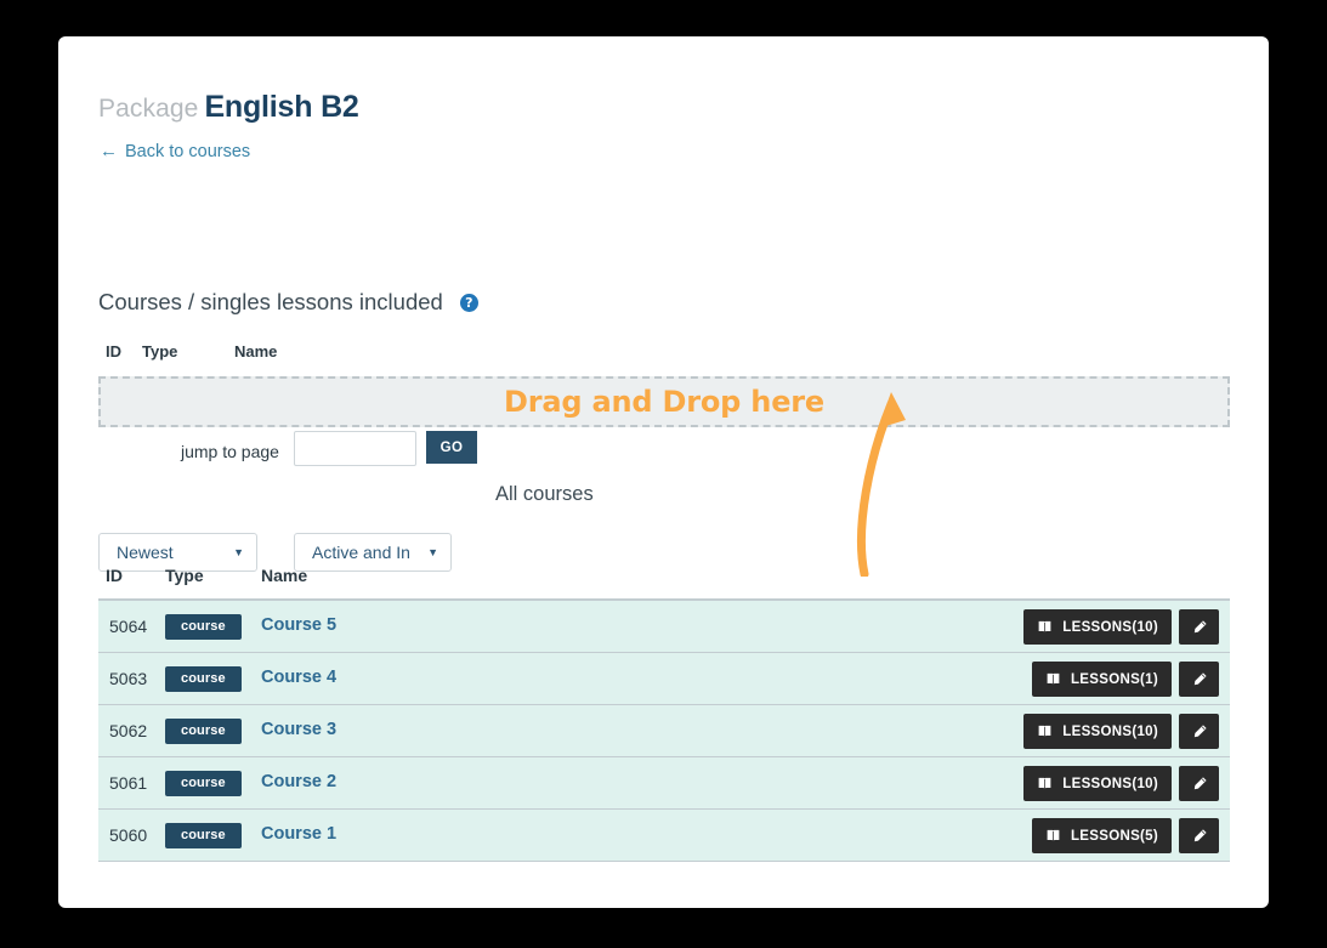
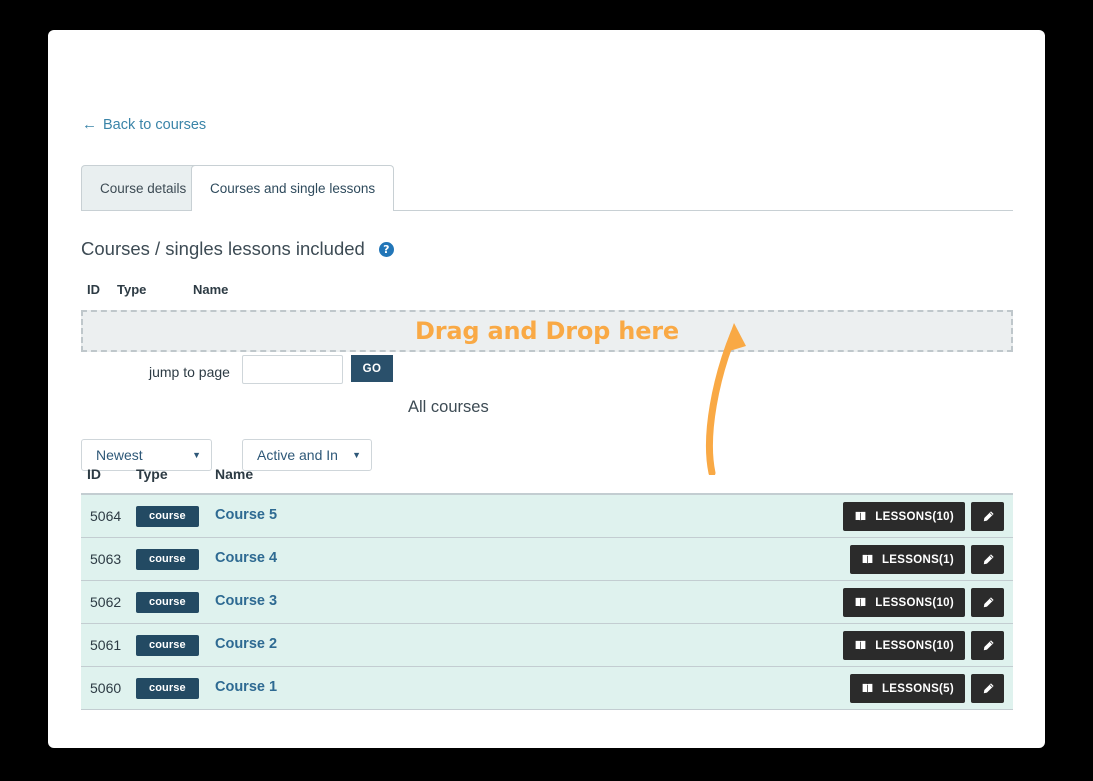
- Package English B2
  ← Back to courses
+ Course details
+ Courses and single lessons
  Courses / singles lessons included
  ?
  ID
  Type
  Name
  Drag and Drop here
  jump to page
  GO
  All courses
  Newest
  ▼
  Active and In
  ▼
  ID
  Type
  Name
  5064
  course
  Course 5
  LESSONS(10)
  5063
  course
  Course 4
  LESSONS(1)
  5062
  course
  Course 3
  LESSONS(10)
  5061
  course
  Course 2
  LESSONS(10)
  5060
  course
  Course 1
  LESSONS(5)
